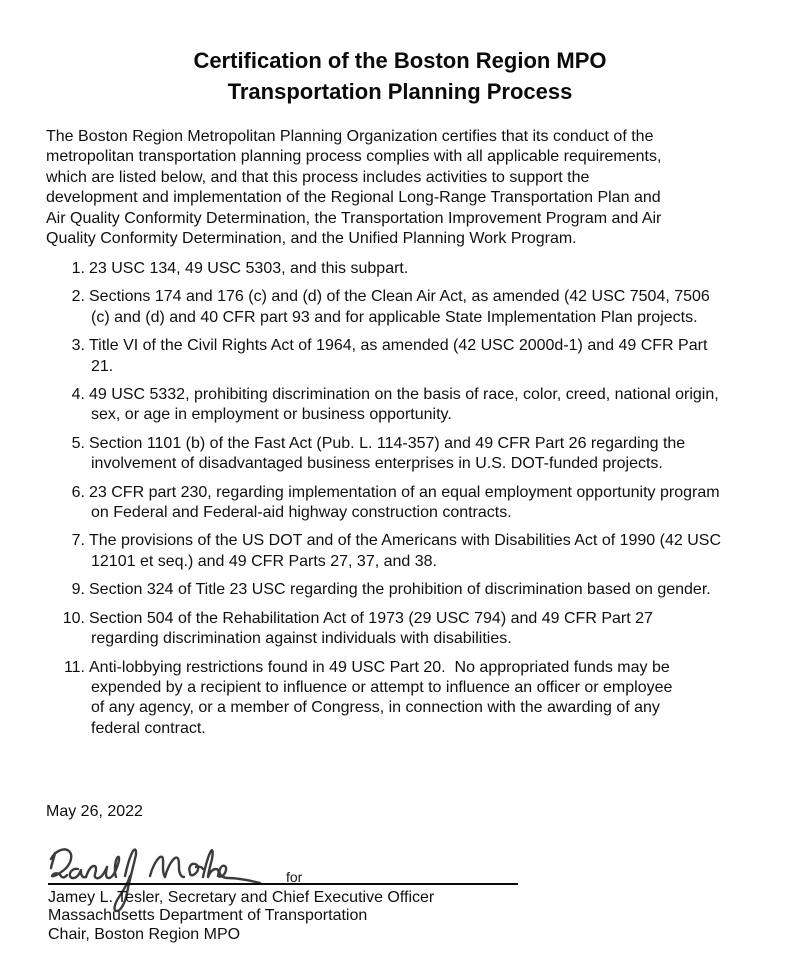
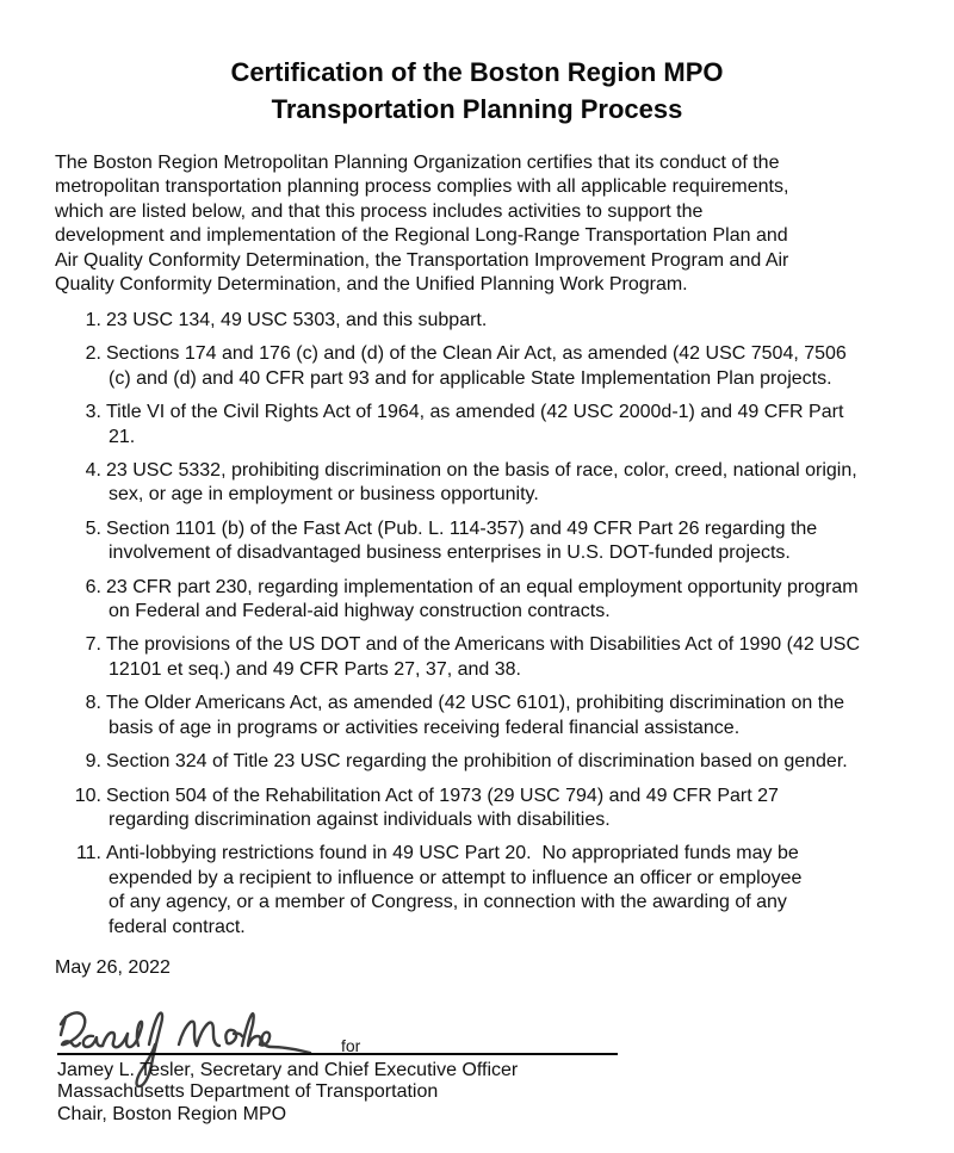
  Certification of the Boston Region MPO
  Transportation Planning Process
  The Boston Region Metropolitan Planning Organization certifies that its conduct of the
  metropolitan transportation planning process complies with all applicable requirements,
  which are listed below, and that this process includes activities to support the
  development and implementation of the Regional Long-Range Transportation Plan and
  Air Quality Conformity Determination, the Transportation Improvement Program and Air
  Quality Conformity Determination, and the Unified Planning Work Program.
  1.
  23 USC 134, 49 USC 5303, and this subpart.
  2.
  Sections 174 and 176 (c) and (d) of the Clean Air Act, as amended (42 USC 7504, 7506
  (c) and (d) and 40 CFR part 93 and for applicable State Implementation Plan projects.
  3.
  Title VI of the Civil Rights Act of 1964, as amended (42 USC 2000d-1) and 49 CFR Part
  21.
  4.
- 49 USC 5332, prohibiting discrimination on the basis of race, color, creed, national origin,
+ 23 USC 5332, prohibiting discrimination on the basis of race, color, creed, national origin,
  sex, or age in employment or business opportunity.
  5.
  Section 1101 (b) of the Fast Act (Pub. L. 114-357) and 49 CFR Part 26 regarding the
  involvement of disadvantaged business enterprises in U.S. DOT-funded projects.
  6.
  23 CFR part 230, regarding implementation of an equal employment opportunity program
  on Federal and Federal-aid highway construction contracts.
  7.
  The provisions of the US DOT and of the Americans with Disabilities Act of 1990 (42 USC
  12101 et seq.) and 49 CFR Parts 27, 37, and 38.
+ 8.
+ The Older Americans Act, as amended (42 USC 6101), prohibiting discrimination on the
+ basis of age in programs or activities receiving federal financial assistance.
  9.
  Section 324 of Title 23 USC regarding the prohibition of discrimination based on gender.
  10.
  Section 504 of the Rehabilitation Act of 1973 (29 USC 794) and 49 CFR Part 27
  regarding discrimination against individuals with disabilities.
  11.
  Anti-lobbying restrictions found in 49 USC Part 20. No appropriated funds may be
  expended by a recipient to influence or attempt to influence an officer or employee
  of any agency, or a member of Congress, in connection with the awarding of any
  federal contract.
  May 26, 2022
  for
  Jamey L. Tesler, Secretary and Chief Executive Officer
  Massachusetts Department of Transportation
  Chair, Boston Region MPO
